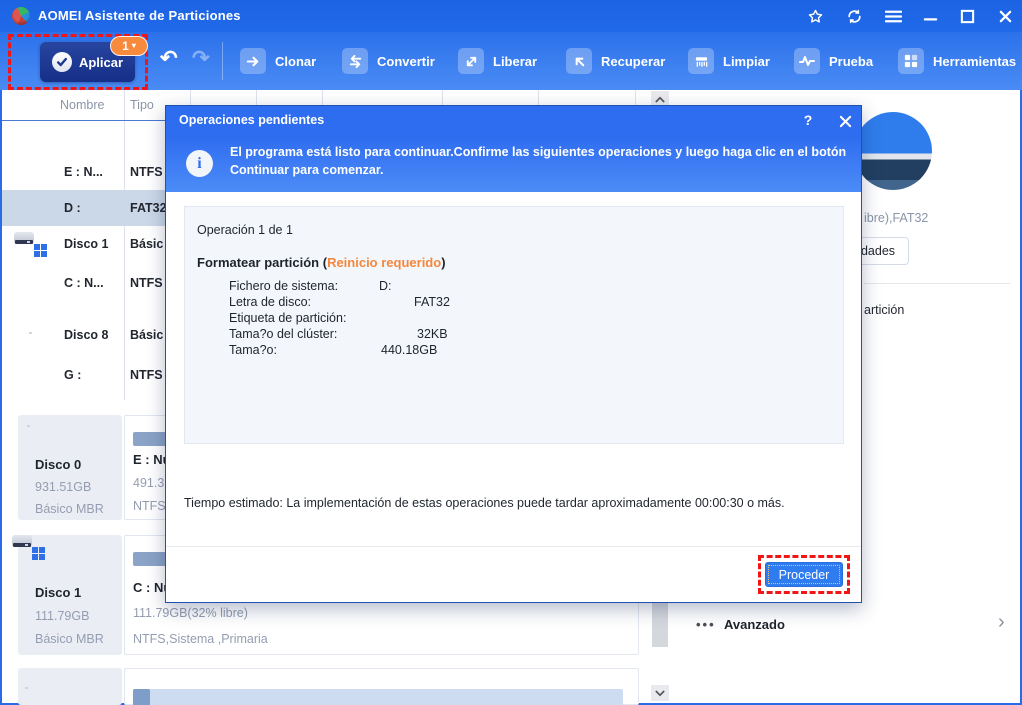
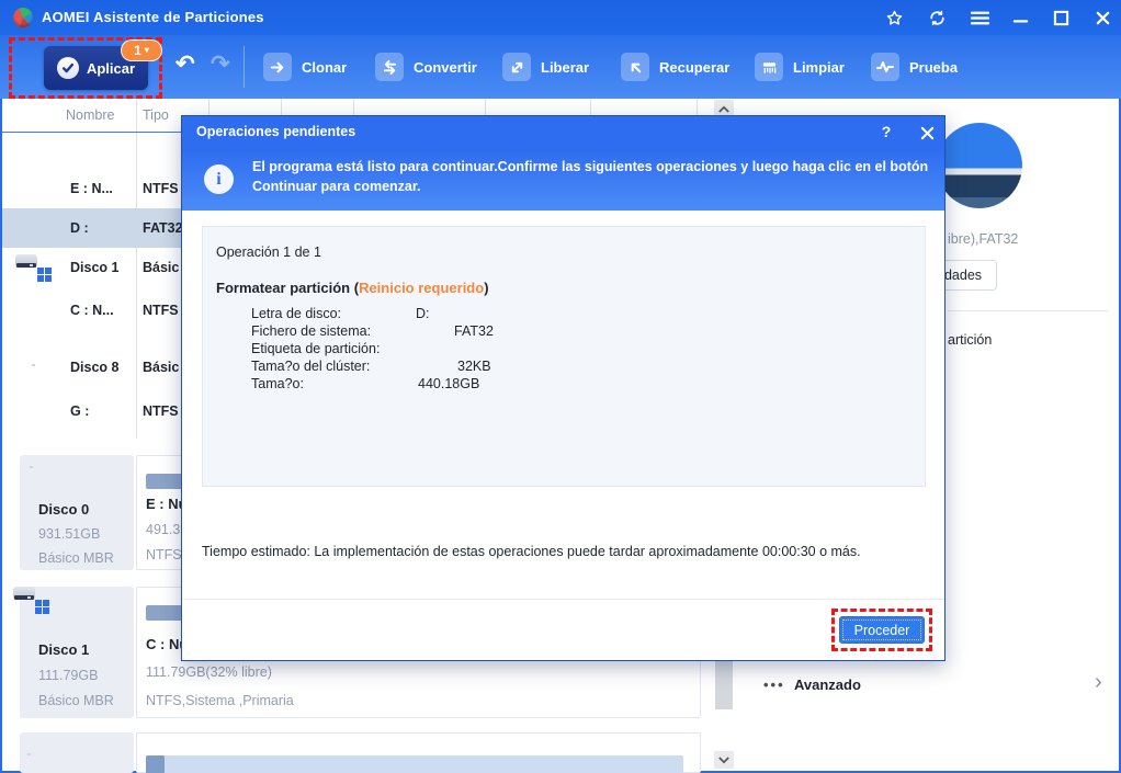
  AOMEI Asistente de Particiones
  Aplicar
  1
  ▾
  ↶
  ↷
  Clonar
  Convertir
  Liberar
  Recuperar
  Limpiar
  Prueba
- Herramientas
  Nombre
  Tipo
  E : N...
  NTFS
  D :
  FAT32
  Disco 1
  Básic
  C : N...
  NTFS
  Disco 8
  Básic
  G :
  NTFS
  Disco 0
  931.51GB
  Básico MBR
  E : N
  491.3
  NTFS
  Disco 1
  111.79GB
  Básico MBR
  C : N
  111.79GB(32% libre)
  NTFS,Sistema ,Primaria
  ibre),FAT32
  dades
  artición
  •••
  Avanzado
  ›
  Operaciones pendientes
  ?
  i
  El programa está listo para continuar.Confirme las siguientes operaciones y luego haga clic en el botón
  Continuar para comenzar.
  Operación 1 de 1
  Formatear partición (Reinicio requerido)
- Fichero de sistema:
+ Letra de disco:
  D:
- Letra de disco:
+ Fichero de sistema:
  FAT32
  Etiqueta de partición:
  Tama?o del clúster:
  32KB
  Tama?o:
  440.18GB
  Tiempo estimado: La implementación de estas operaciones puede tardar aproximadamente 00:00:30 o más.
  Proceder
